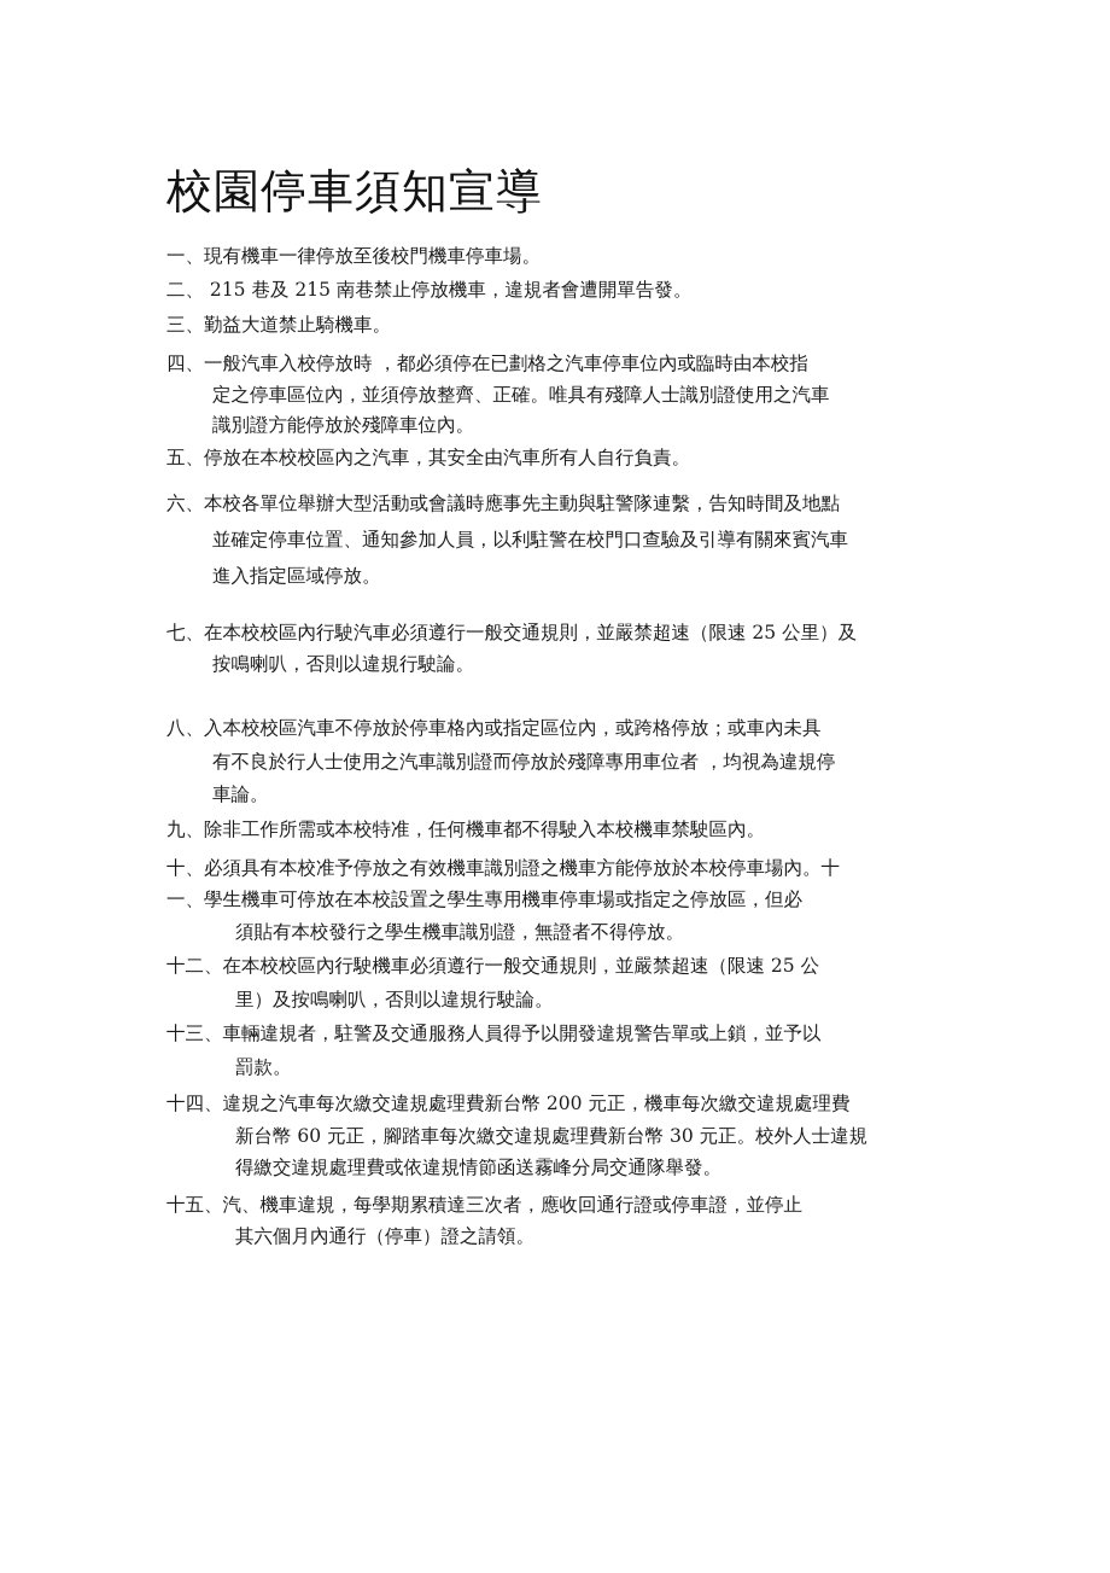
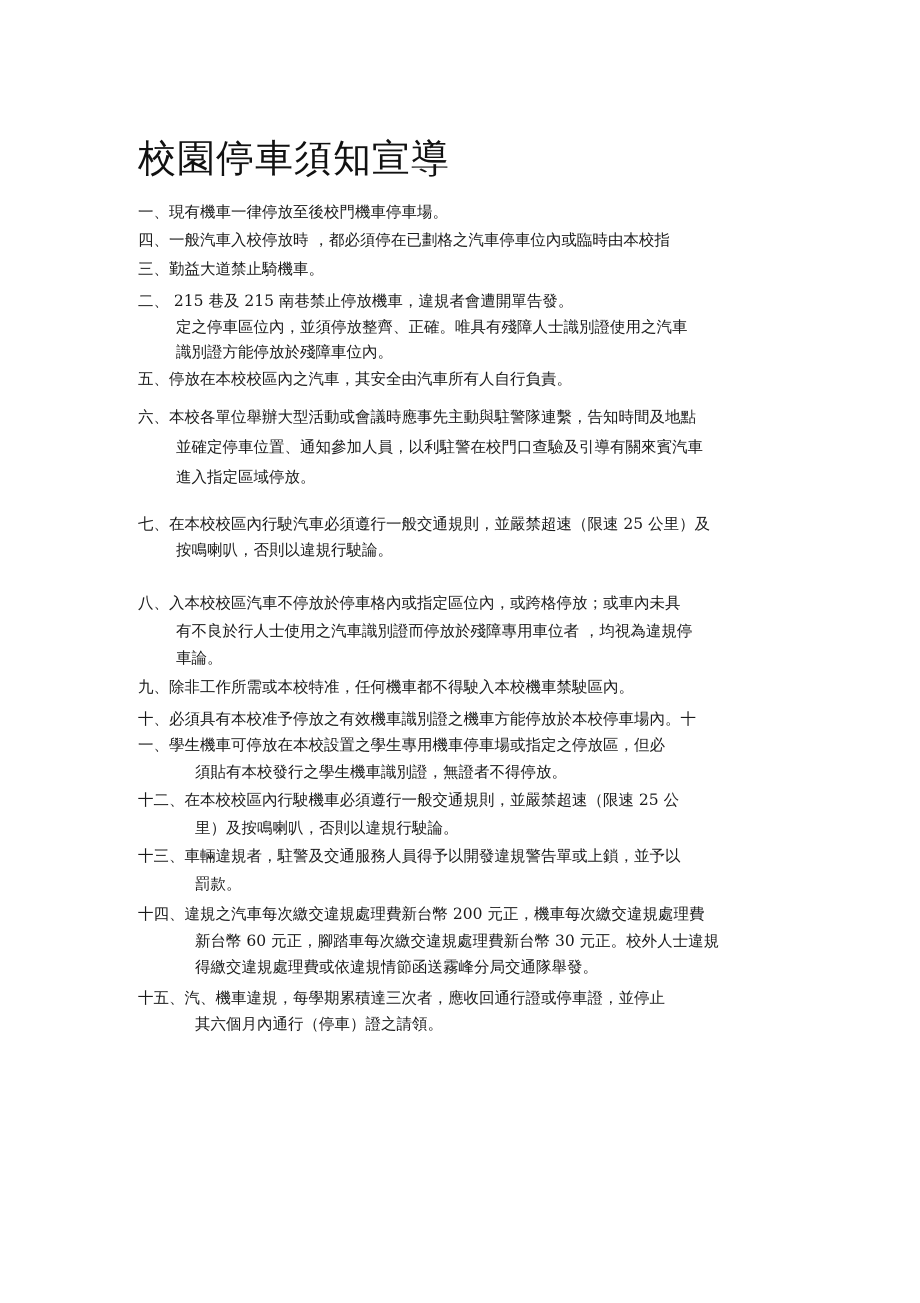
  校園停車須知宣導
  一、現有機車一律停放至後校門機車停車場。
- 二、 215 巷及 215 南巷禁止停放機車，違規者會遭開單告發。
+ 四、一般汽車入校停放時 ，都必須停在已劃格之汽車停車位內或臨時由本校指
  三、勤益大道禁止騎機車。
- 四、一般汽車入校停放時 ，都必須停在已劃格之汽車停車位內或臨時由本校指
+ 二、 215 巷及 215 南巷禁止停放機車，違規者會遭開單告發。
  定之停車區位內，並須停放整齊、正確。唯具有殘障人士識別證使用之汽車
  識別證方能停放於殘障車位內。
  五、停放在本校校區內之汽車，其安全由汽車所有人自行負責。
  六、本校各單位舉辦大型活動或會議時應事先主動與駐警隊連繫，告知時間及地點
  並確定停車位置、通知參加人員，以利駐警在校門口查驗及引導有關來賓汽車
  進入指定區域停放。
  七、在本校校區內行駛汽車必須遵行一般交通規則，並嚴禁超速（限速 25 公里）及
  按鳴喇叭，否則以違規行駛論。
  八、入本校校區汽車不停放於停車格內或指定區位內，或跨格停放；或車內未具
  有不良於行人士使用之汽車識別證而停放於殘障專用車位者 ，均視為違規停
  車論。
  九、除非工作所需或本校特准，任何機車都不得駛入本校機車禁駛區內。
  十、必須具有本校准予停放之有效機車識別證之機車方能停放於本校停車場內。十
  一、學生機車可停放在本校設置之學生專用機車停車場或指定之停放區，但必
  須貼有本校發行之學生機車識別證，無證者不得停放。
  十二、在本校校區內行駛機車必須遵行一般交通規則，並嚴禁超速（限速 25 公
  里）及按鳴喇叭，否則以違規行駛論。
  十三、車輛違規者，駐警及交通服務人員得予以開發違規警告單或上鎖，並予以
  罰款。
  十四、違規之汽車每次繳交違規處理費新台幣 200 元正，機車每次繳交違規處理費
  新台幣 60 元正，腳踏車每次繳交違規處理費新台幣 30 元正。校外人士違規
  得繳交違規處理費或依違規情節函送霧峰分局交通隊舉發。
  十五、汽、機車違規，每學期累積達三次者，應收回通行證或停車證，並停止
  其六個月內通行（停車）證之請領。
